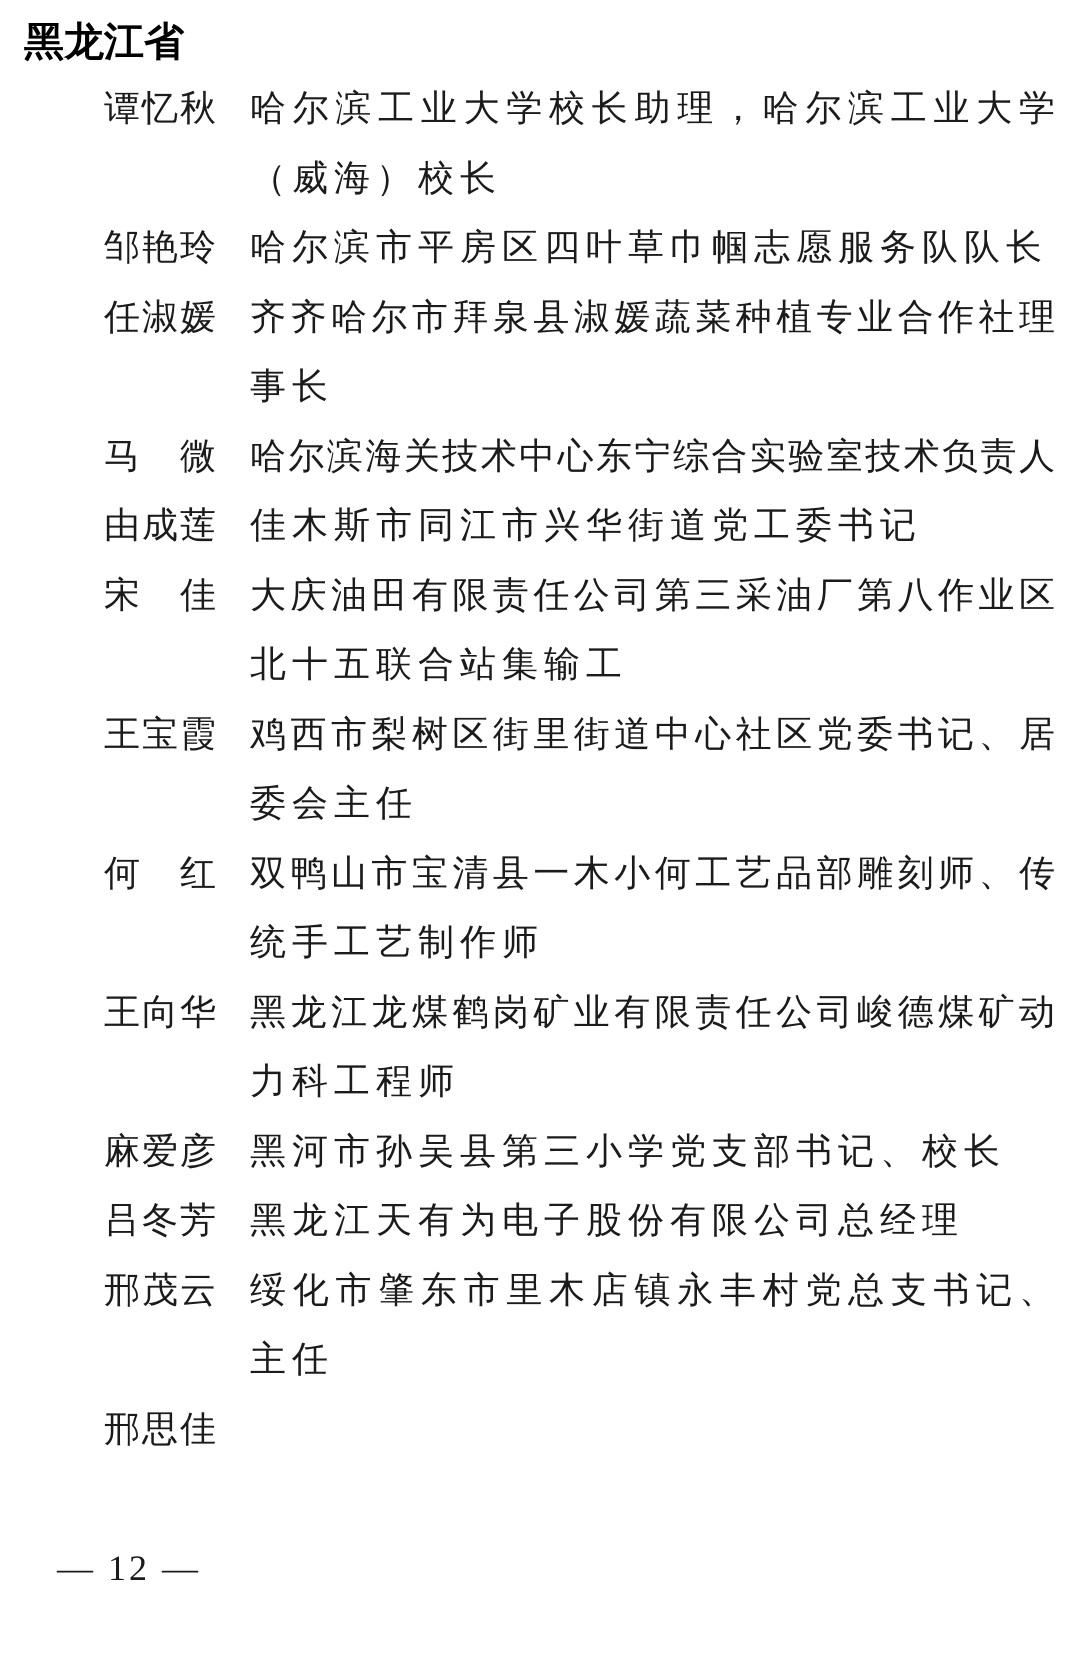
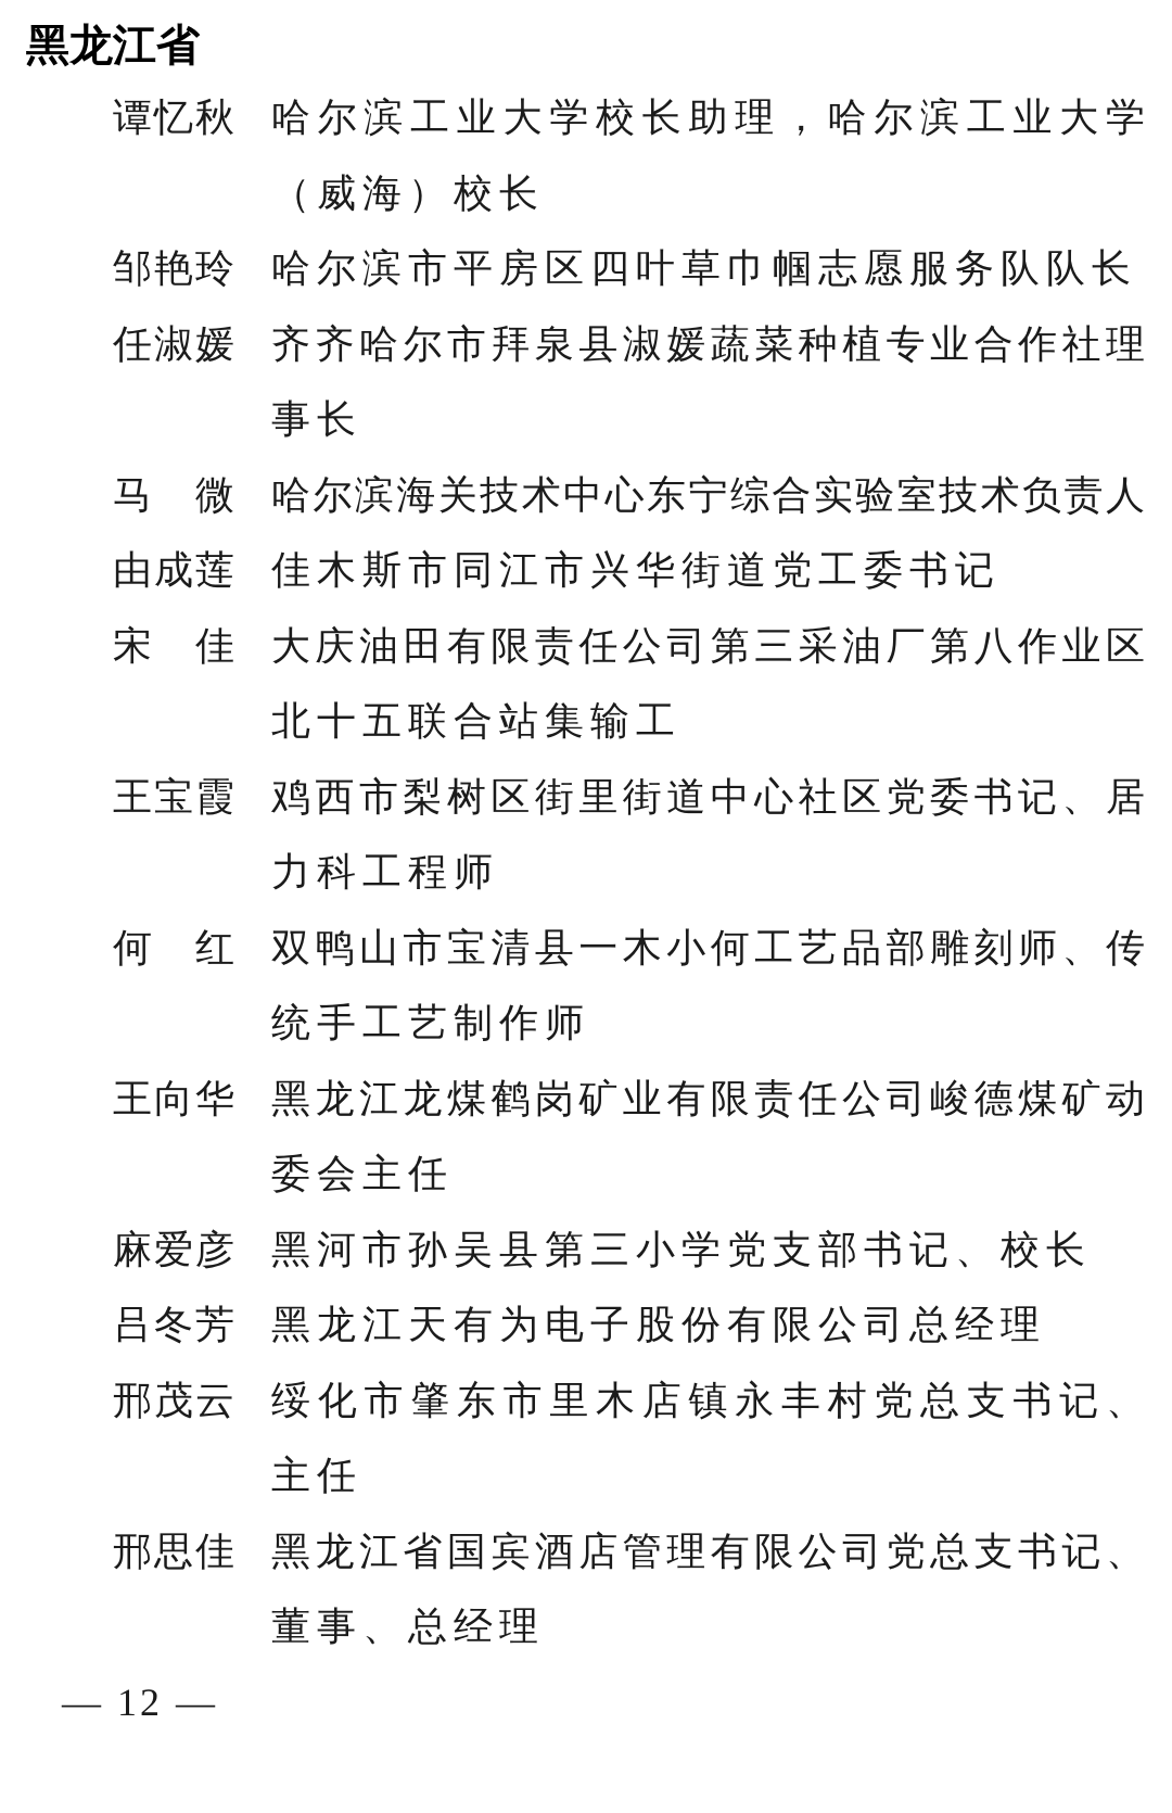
  黑龙江省
  谭忆秋
  哈尔滨工业大学校长助理，哈尔滨工业大学
  （威海）校长
  邹艳玲
  哈尔滨市平房区四叶草巾帼志愿服务队队长
  任淑媛
  齐齐哈尔市拜泉县淑媛蔬菜种植专业合作社理
  事长
  马微
  哈尔滨海关技术中心东宁综合实验室技术负责人
  由成莲
  佳木斯市同江市兴华街道党工委书记
  宋佳
  大庆油田有限责任公司第三采油厂第八作业区
  北十五联合站集输工
  王宝霞
  鸡西市梨树区街里街道中心社区党委书记、居
- 委会主任
+ 力科工程师
  何红
  双鸭山市宝清县一木小何工艺品部雕刻师、传
  统手工艺制作师
  王向华
  黑龙江龙煤鹤岗矿业有限责任公司峻德煤矿动
- 力科工程师
+ 委会主任
  麻爱彦
  黑河市孙吴县第三小学党支部书记、校长
  吕冬芳
  黑龙江天有为电子股份有限公司总经理
  邢茂云
  绥化市肇东市里木店镇永丰村党总支书记、
  主任
  邢思佳
+ 黑龙江省国宾酒店管理有限公司党总支书记、
+ 董事、总经理
  — 12 —
